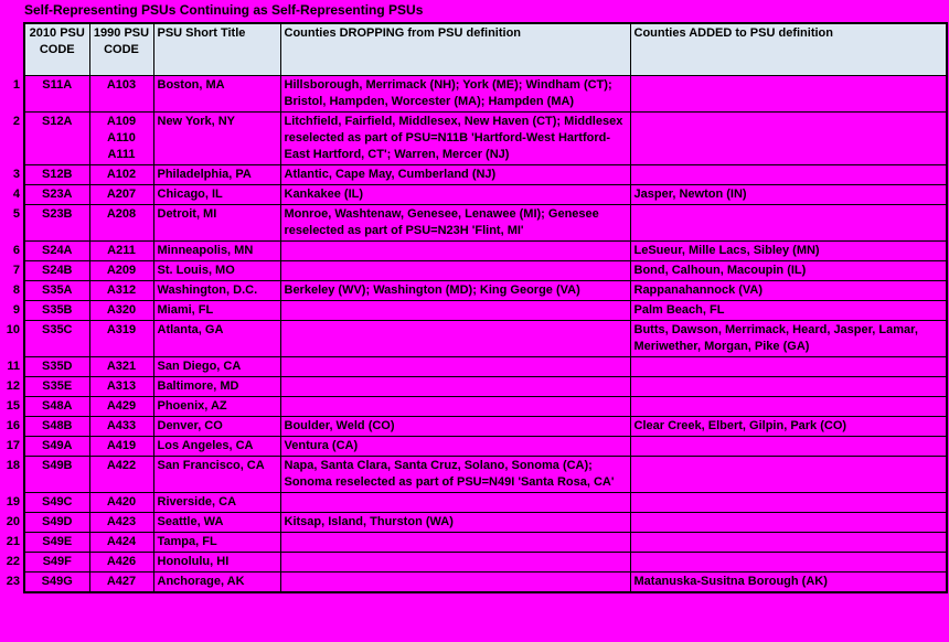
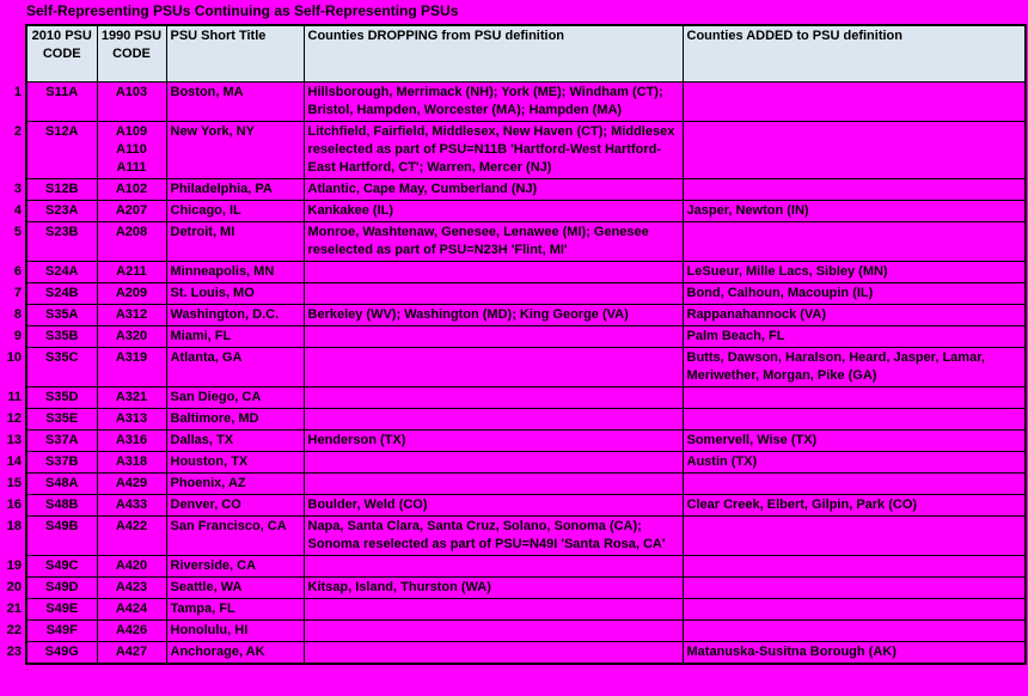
  Self-Representing PSUs Continuing as Self-Representing PSUs
  	2010 PSU CODE	1990 PSU CODE	PSU Short Title	Counties DROPPING from PSU definition	Counties ADDED to PSU definition
  1	S11A	A103	Boston, MA	Hillsborough, Merrimack (NH); York (ME); Windham (CT); Bristol, Hampden, Worcester (MA); Hampden (MA)
  2	S12A	A109 A110 A111	New York, NY	Litchfield, Fairfield, Middlesex, New Haven (CT); Middlesex reselected as part of PSU=N11B 'Hartford-West Hartford-East Hartford, CT'; Warren, Mercer (NJ)
  3	S12B	A102	Philadelphia, PA	Atlantic, Cape May, Cumberland (NJ)
  4	S23A	A207	Chicago, IL	Kankakee (IL)	Jasper, Newton (IN)
  5	S23B	A208	Detroit, MI	Monroe, Washtenaw, Genesee, Lenawee (MI); Genesee reselected as part of PSU=N23H 'Flint, MI'
  6	S24A	A211	Minneapolis, MN		LeSueur, Mille Lacs, Sibley (MN)
  7	S24B	A209	St. Louis, MO		Bond, Calhoun, Macoupin (IL)
  8	S35A	A312	Washington, D.C.	Berkeley (WV); Washington (MD); King George (VA)	Rappanahannock (VA)
  9	S35B	A320	Miami, FL		Palm Beach, FL
- 10	S35C	A319	Atlanta, GA		Butts, Dawson, Merrimack, Heard, Jasper, Lamar, Meriwether, Morgan, Pike (GA)
+ 10	S35C	A319	Atlanta, GA		Butts, Dawson, Haralson, Heard, Jasper, Lamar, Meriwether, Morgan, Pike (GA)
  11	S35D	A321	San Diego, CA
  12	S35E	A313	Baltimore, MD
+ 13	S37A	A316	Dallas, TX	Henderson (TX)	Somervell, Wise (TX)
+ 14	S37B	A318	Houston, TX		Austin (TX)
  15	S48A	A429	Phoenix, AZ
  16	S48B	A433	Denver, CO	Boulder, Weld (CO)	Clear Creek, Elbert, Gilpin, Park (CO)
- 17	S49A	A419	Los Angeles, CA	Ventura (CA)
  18	S49B	A422	San Francisco, CA	Napa, Santa Clara, Santa Cruz, Solano, Sonoma (CA); Sonoma reselected as part of PSU=N49I 'Santa Rosa, CA'
  19	S49C	A420	Riverside, CA
  20	S49D	A423	Seattle, WA	Kitsap, Island, Thurston (WA)
  21	S49E	A424	Tampa, FL
  22	S49F	A426	Honolulu, HI
  23	S49G	A427	Anchorage, AK		Matanuska-Susitna Borough (AK)
